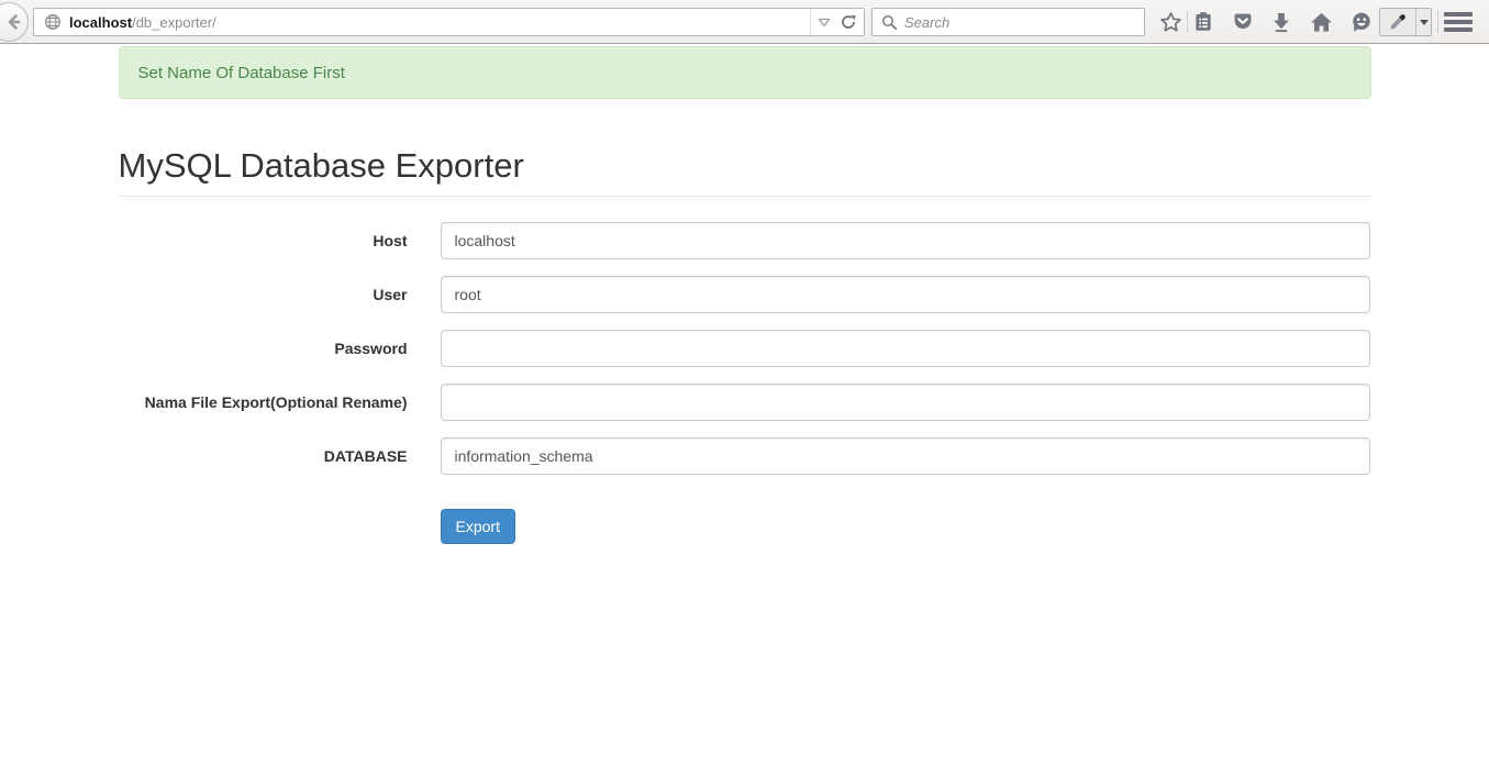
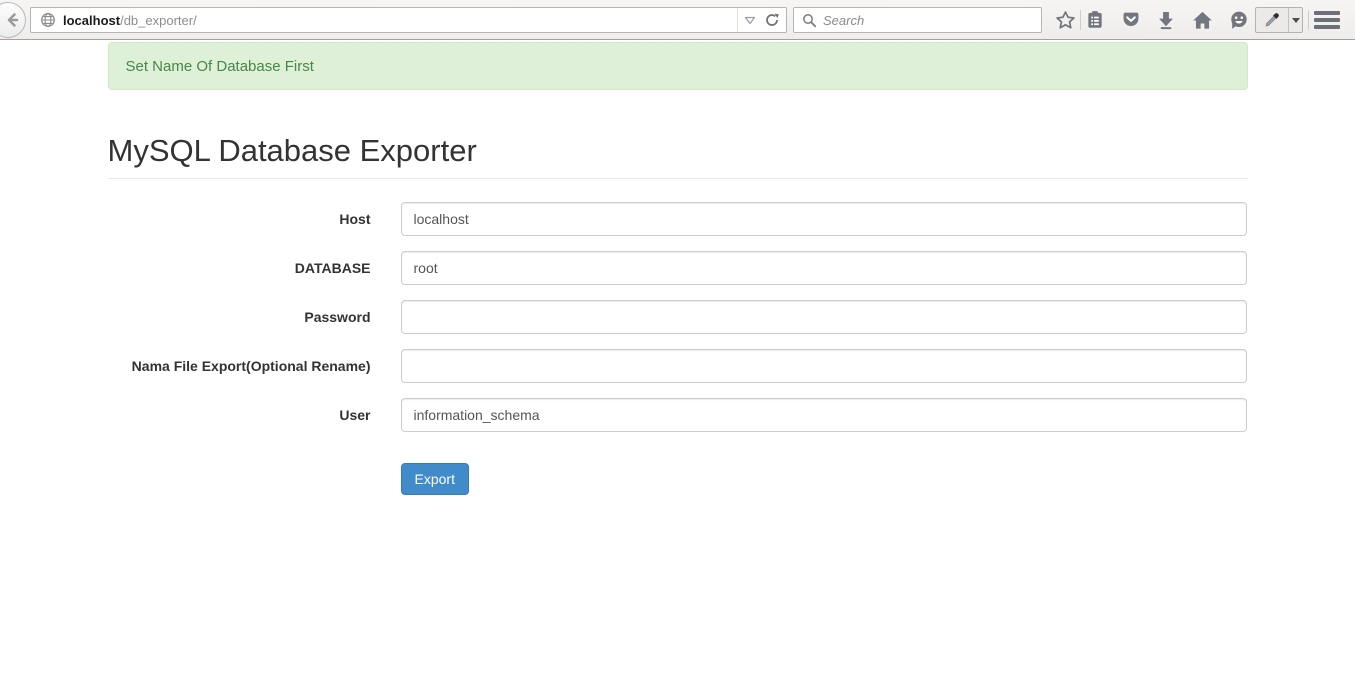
  localhost/db_exporter/
  Search
  Set Name Of Database First
  MySQL Database Exporter
  Host
  localhost
- User
+ DATABASE
  root
  Password
  Nama File Export(Optional Rename)
- DATABASE
+ User
  information_schema
  Export
